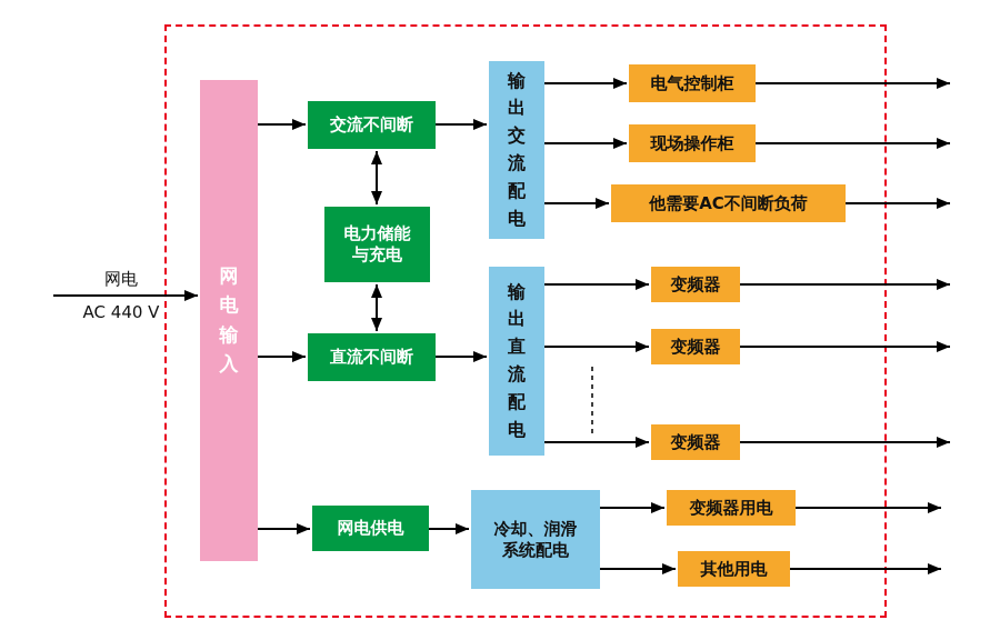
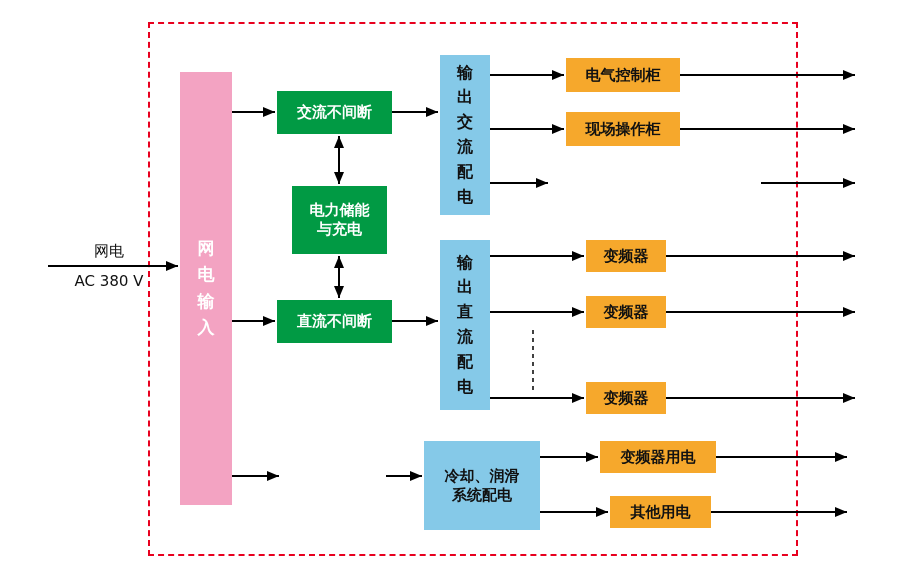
  网电
- AC 440 V
+ AC 380 V
  网电输入
  交流不间断
  电力储能
  与充电
  直流不间断
- 网电供电
  输出交流配电
  输出直流配电
  冷却、润滑
  系统配电
  电气控制柜
  现场操作柜
- 他需要AC不间断负荷
  变频器
  变频器
  变频器
  变频器用电
  其他用电
